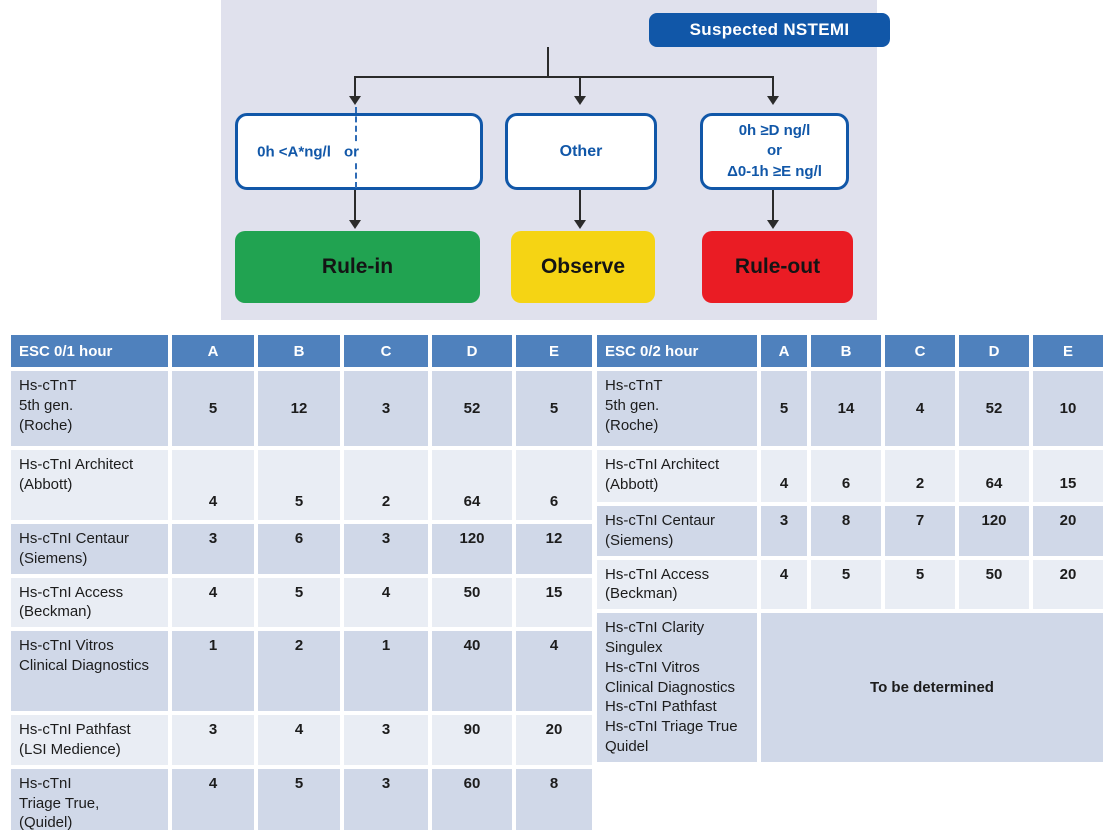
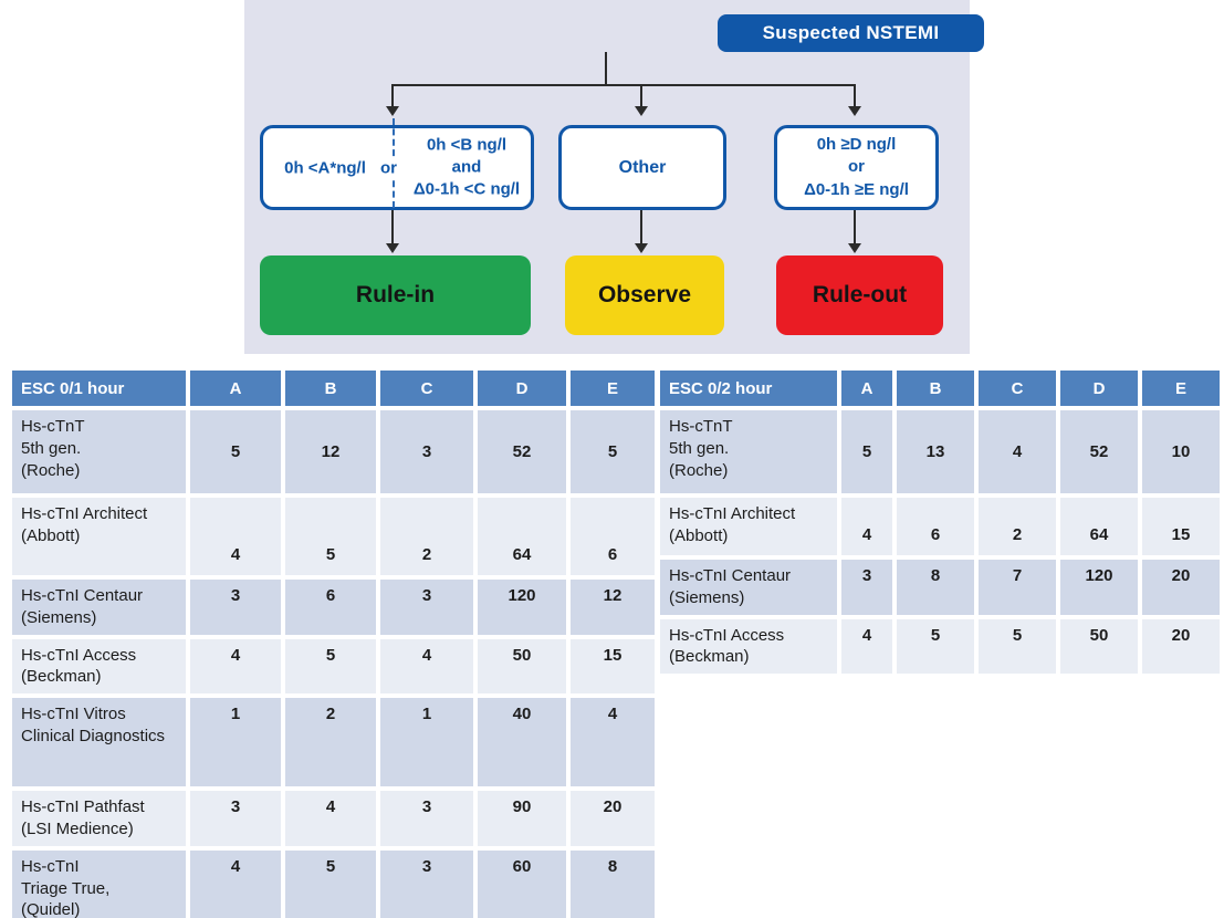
  Suspected NSTEMI
  0h <A*ng/l
  or
+ 0h <B ng/l
+ and
+ Δ0-1h <C ng/l
  Other
  0h ≥D ng/l
  or
  Δ0-1h ≥E ng/l
  Rule-in
  Observe
  Rule-out
  ESC 0/1 hour	A	B	C	D	E
  Hs-cTnT 5th gen. (Roche)	5	12	3	52	5
  Hs-cTnI Architect (Abbott)	4	5	2	64	6
  Hs-cTnI Centaur (Siemens)	3	6	3	120	12
  Hs-cTnI Access (Beckman)	4	5	4	50	15
  Hs-cTnI Vitros Clinical Diagnostics	1	2	1	40	4
  Hs-cTnI Pathfast (LSI Medience)	3	4	3	90	20
  Hs-cTnI Triage True, (Quidel)	4	5	3	60	8
  ESC 0/2 hour	A	B	C	D	E
- Hs-cTnT 5th gen. (Roche)	5	14	4	52	10
+ Hs-cTnT 5th gen. (Roche)	5	13	4	52	10
  Hs-cTnI Architect (Abbott)	4	6	2	64	15
  Hs-cTnI Centaur (Siemens)	3	8	7	120	20
  Hs-cTnI Access (Beckman)	4	5	5	50	20
- Hs-cTnI Clarity Singulex Hs-cTnI Vitros Clinical Diagnostics Hs-cTnI Pathfast Hs-cTnI Triage True Quidel	To be determined
